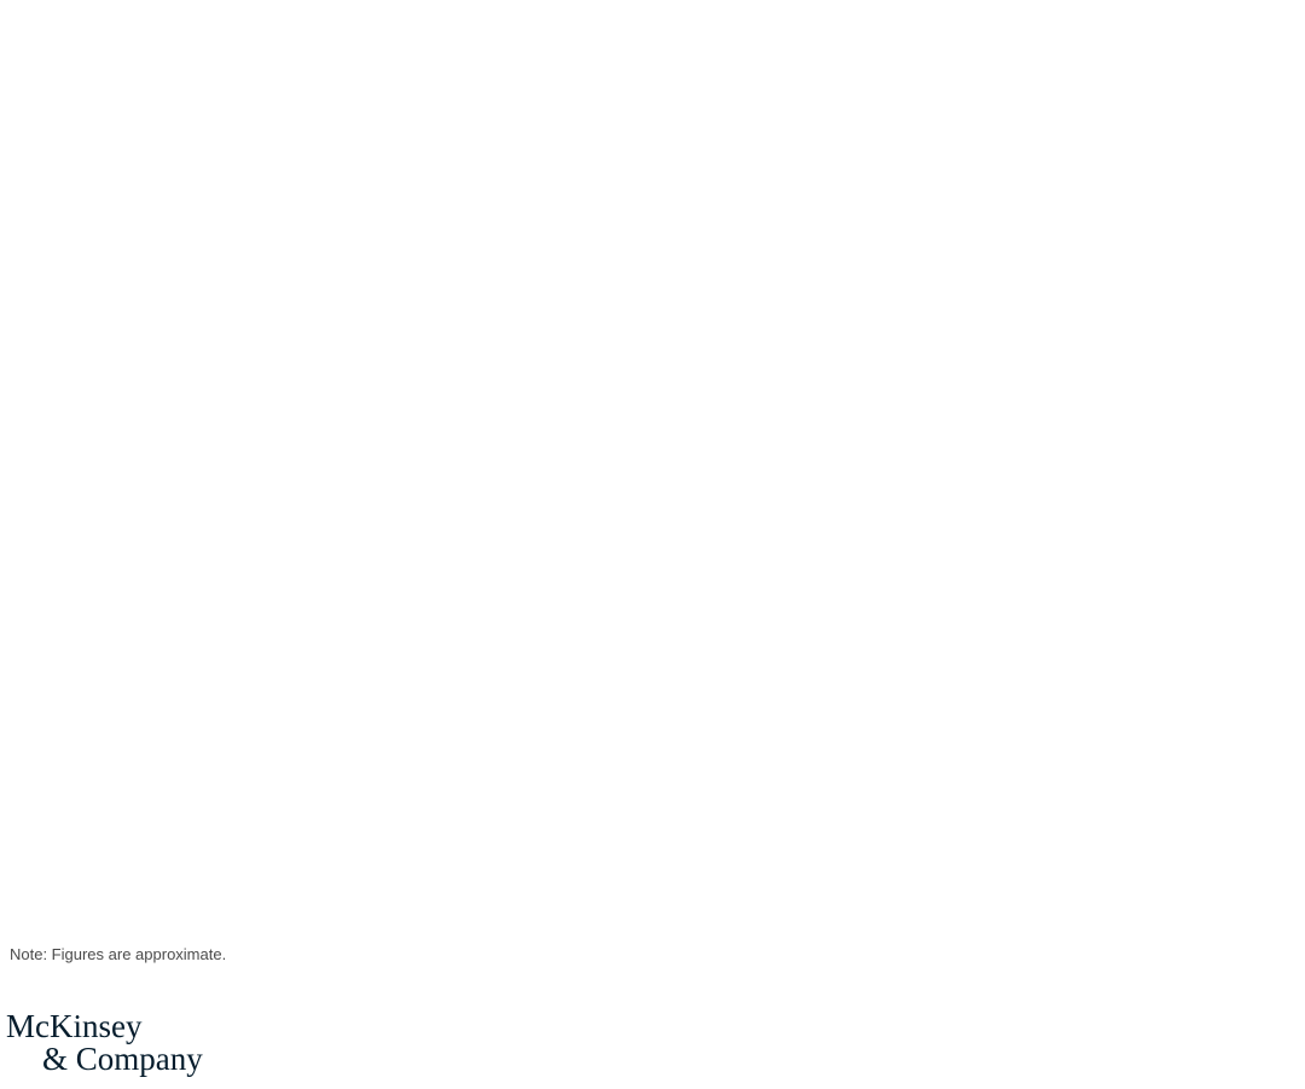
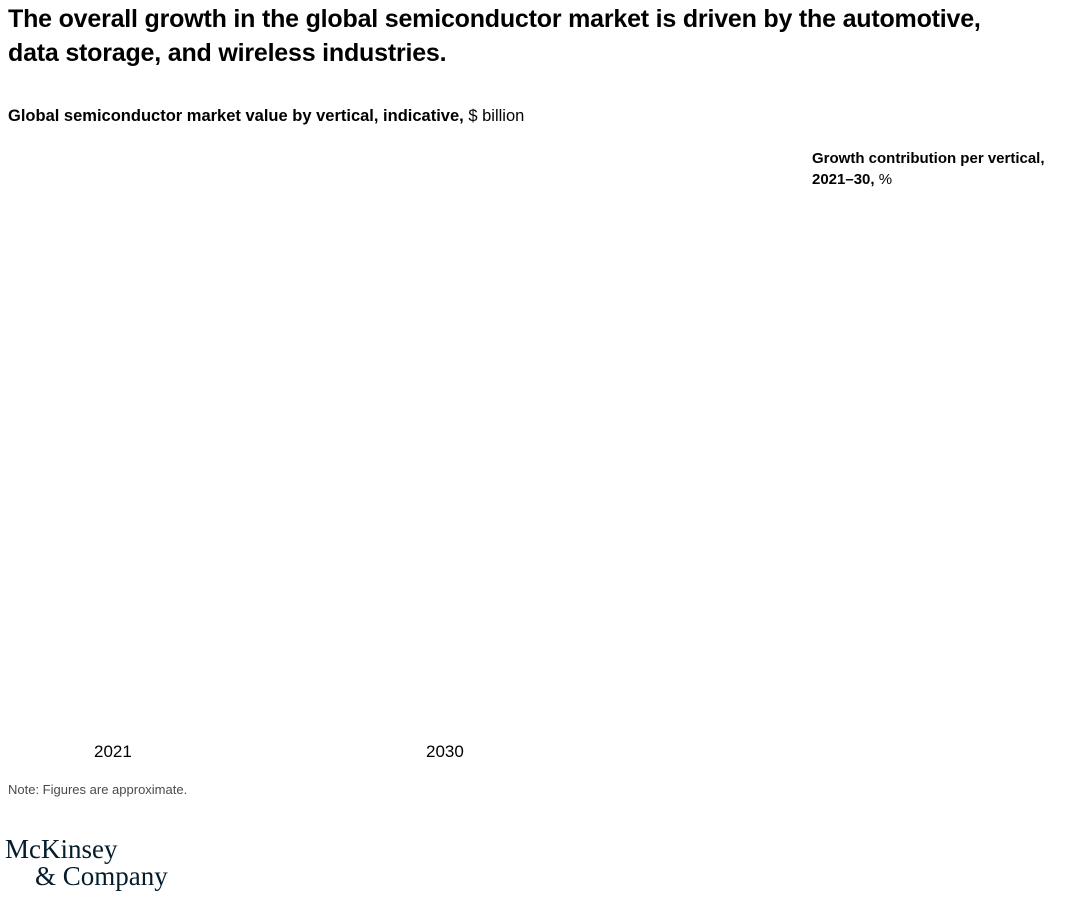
+ The overall growth in the global semiconductor market is driven by the automotive, data storage, and wireless industries.
+ Global semiconductor market value by vertical, indicative, $ billion
+ Growth contribution per vertical, 2021–30, %
+ 2021
+ 2030
  Note: Figures are approximate.
  McKinsey
  & Company
